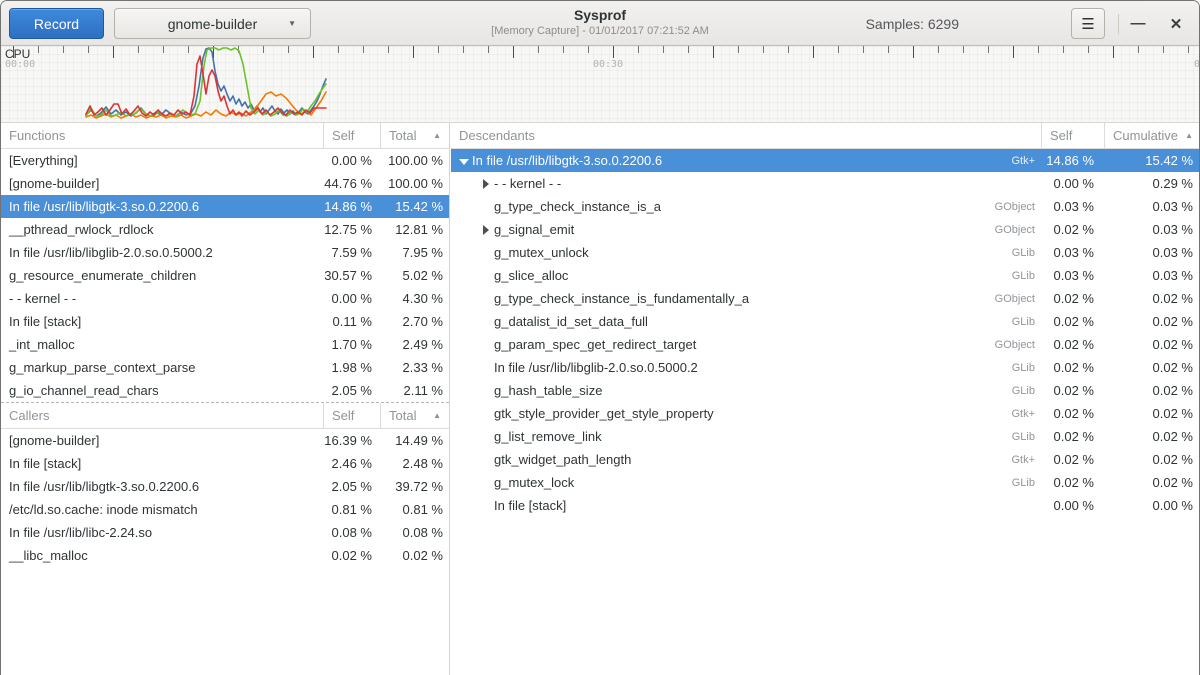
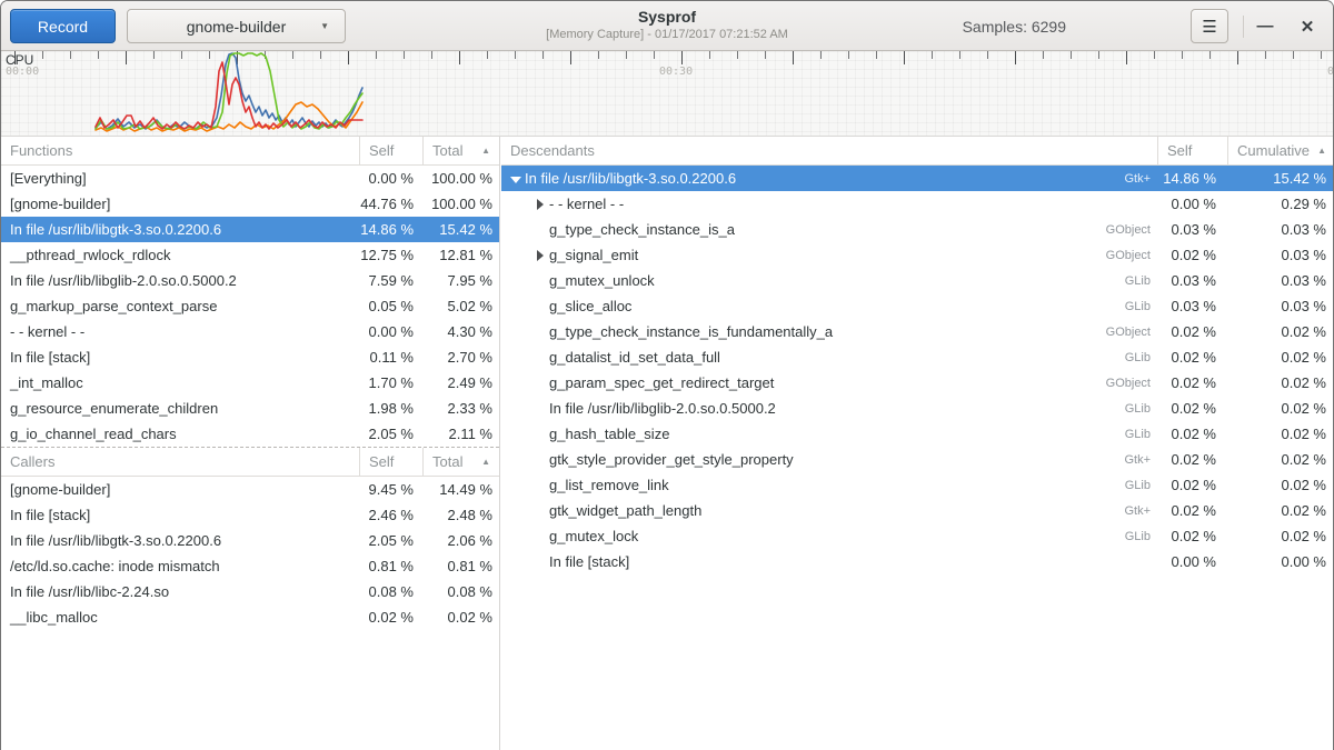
  Record
  gnome-builder
  ▼
  Sysprof
- [Memory Capture] - 01/01/2017 07:21:52 AM
+ [Memory Capture] - 01/17/2017 07:21:52 AM
  Samples: 6299
  ☰
  —
  ✕
  CPU
  00:00
  00:30
  Functions
  Self
  Total
  ▲
  [Everything]
  0.00 %
  100.00 %
  [gnome-builder]
  44.76 %
  100.00 %
  In file /usr/lib/libgtk-3.so.0.2200.6
  14.86 %
  15.42 %
  __pthread_rwlock_rdlock
  12.75 %
  12.81 %
  In file /usr/lib/libglib-2.0.so.0.5000.2
  7.59 %
  7.95 %
- g_resource_enumerate_children
+ g_markup_parse_context_parse
- 30.57 %
+ 0.05 %
  5.02 %
  - - kernel - -
  0.00 %
  4.30 %
  In file [stack]
  0.11 %
  2.70 %
  _int_malloc
  1.70 %
  2.49 %
- g_markup_parse_context_parse
+ g_resource_enumerate_children
  1.98 %
  2.33 %
  g_io_channel_read_chars
  2.05 %
  2.11 %
  Callers
  Self
  Total
  ▲
  [gnome-builder]
- 16.39 %
+ 9.45 %
  14.49 %
  In file [stack]
  2.46 %
  2.48 %
  In file /usr/lib/libgtk-3.so.0.2200.6
  2.05 %
- 39.72 %
+ 2.06 %
  /etc/ld.so.cache: inode mismatch
  0.81 %
  0.81 %
  In file /usr/lib/libc-2.24.so
  0.08 %
  0.08 %
  __libc_malloc
  0.02 %
  0.02 %
  Descendants
  Self
  Cumulative
  ▲
  In file /usr/lib/libgtk-3.so.0.2200.6
  Gtk+
  14.86 %
  15.42 %
  - - kernel - -
  0.00 %
  0.29 %
  g_type_check_instance_is_a
  GObject
  0.03 %
  0.03 %
  g_signal_emit
  GObject
  0.02 %
  0.03 %
  g_mutex_unlock
  GLib
  0.03 %
  0.03 %
  g_slice_alloc
  GLib
  0.03 %
  0.03 %
  g_type_check_instance_is_fundamentally_a
  GObject
  0.02 %
  0.02 %
  g_datalist_id_set_data_full
  GLib
  0.02 %
  0.02 %
  g_param_spec_get_redirect_target
  GObject
  0.02 %
  0.02 %
  In file /usr/lib/libglib-2.0.so.0.5000.2
  GLib
  0.02 %
  0.02 %
  g_hash_table_size
  GLib
  0.02 %
  0.02 %
  gtk_style_provider_get_style_property
  Gtk+
  0.02 %
  0.02 %
  g_list_remove_link
  GLib
  0.02 %
  0.02 %
  gtk_widget_path_length
  Gtk+
  0.02 %
  0.02 %
  g_mutex_lock
  GLib
  0.02 %
  0.02 %
  In file [stack]
  0.00 %
  0.00 %
